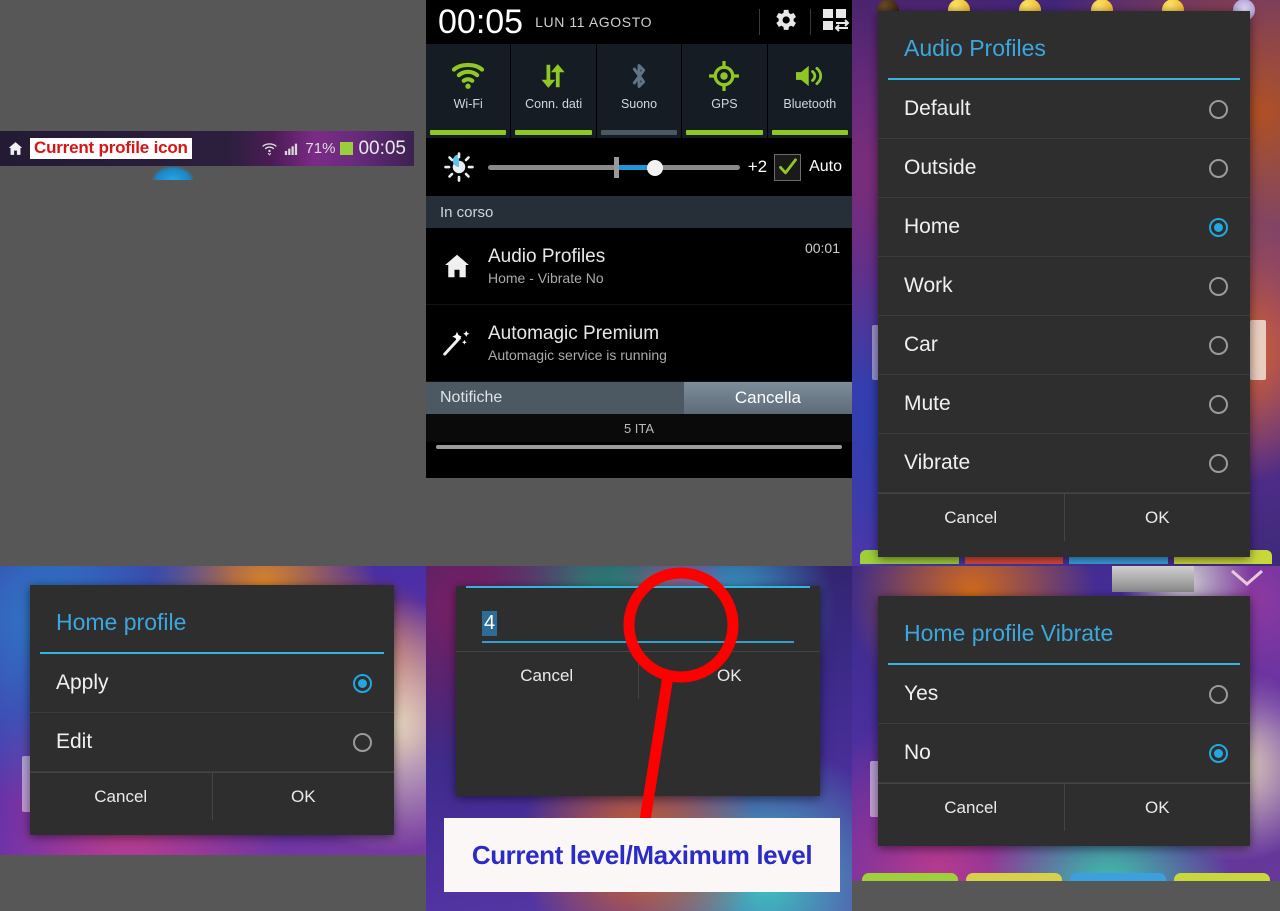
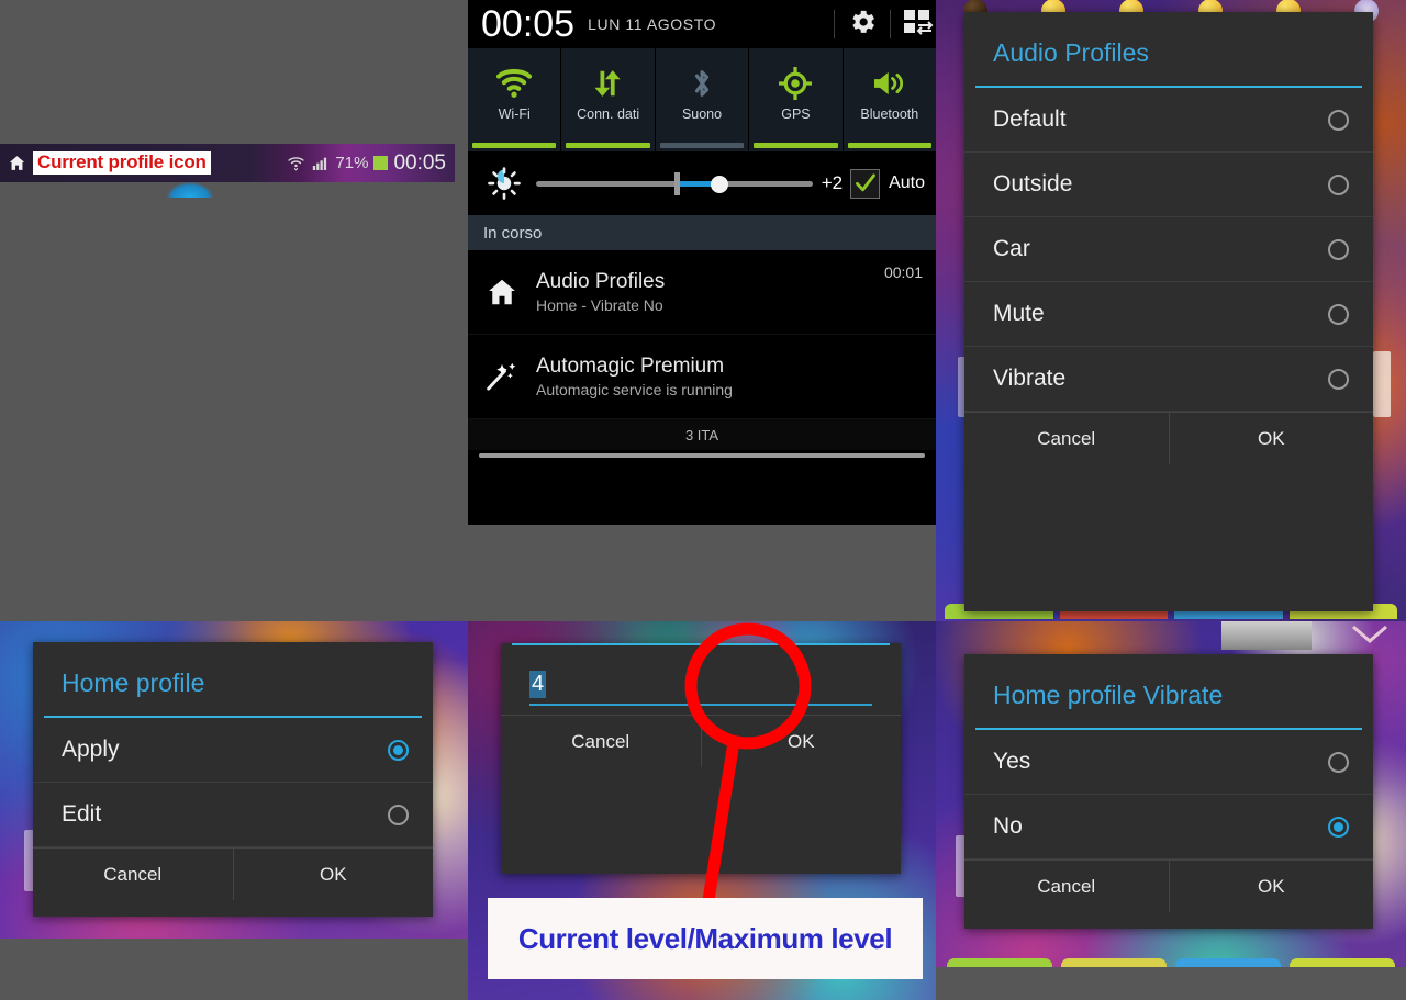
  Current profile icon
  71%
  00:05
  00:05
  LUN 11 AGOSTO
  Wi-Fi
  Conn. dati
  Suono
  GPS
  Bluetooth
  +2
  Auto
  In corso
  Audio Profiles
  Home - Vibrate No
  00:01
  Automagic Premium
  Automagic service is running
- Notifiche
- Cancella
- 5 ITA
+ 3 ITA
  Audio Profiles
  Default
  Outside
- Home
- Work
  Car
  Mute
  Vibrate
  Cancel
  OK
  Home profile
  Apply
  Edit
  Cancel
  OK
  4
  Cancel
  OK
  Home profile Vibrate
  Yes
  No
  Cancel
  OK
  Current level/Maximum level
